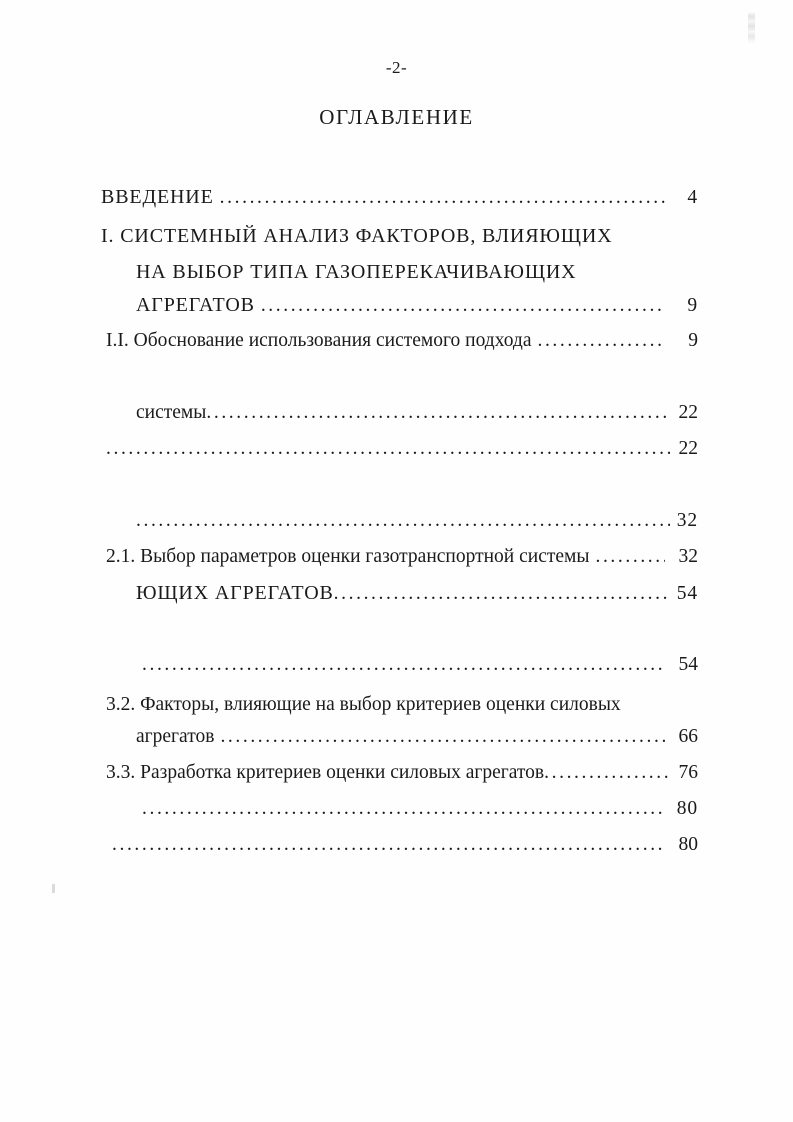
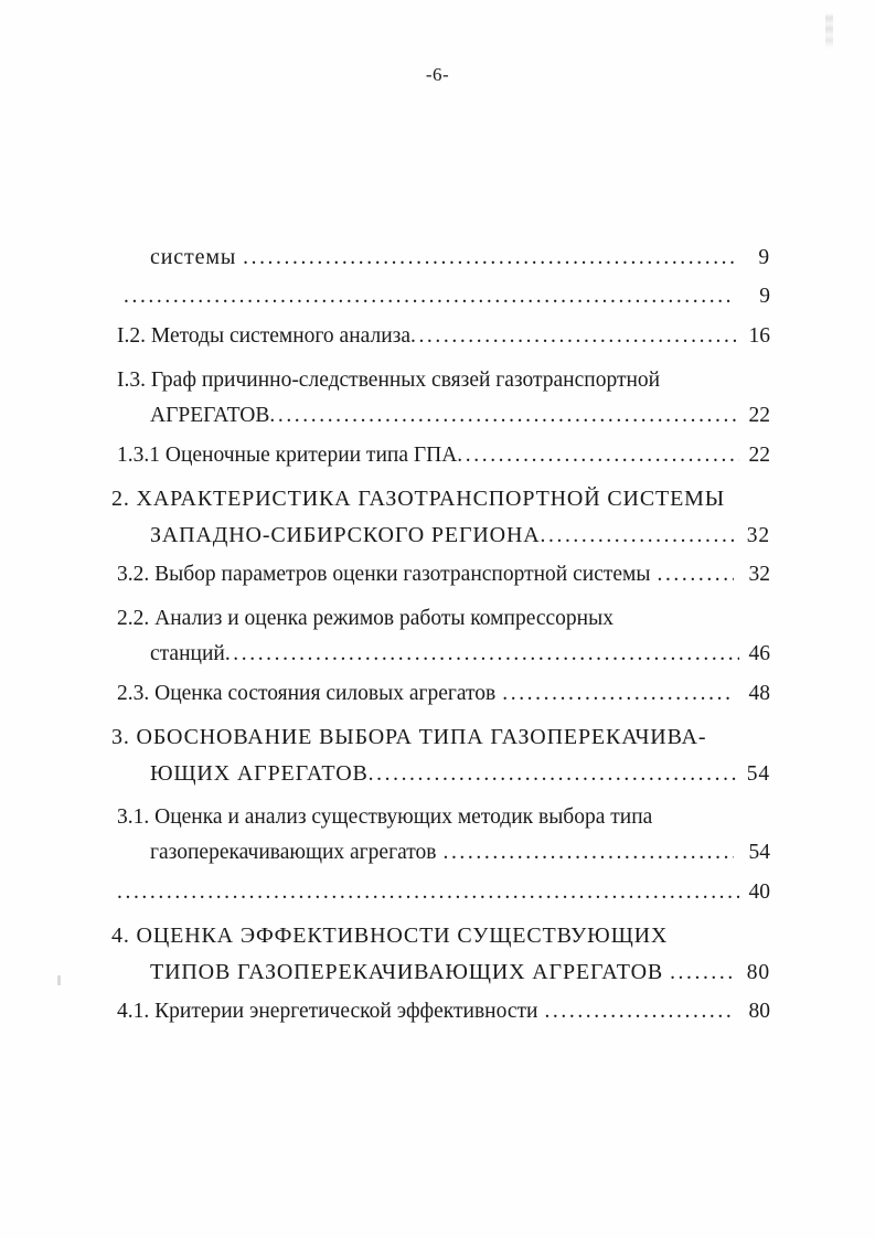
- -2-
+ -6-
- ОГЛАВЛЕНИЕ
- ВВЕДЕНИЕ
- 4
- I. СИСТЕМНЫЙ АНАЛИЗ ФАКТОРОВ, ВЛИЯЮЩИХ
- НА ВЫБОР ТИПА ГАЗОПЕРЕКАЧИВАЮЩИХ
- АГРЕГАТОВ
+ системы
  9
- I.I. Обоснование использования системого подхода
  9
+ I.2. Методы системного анализа
+ 16
+ I.3. Граф причинно-следственных связей газотранспортной
- системы
+ АГРЕГАТОВ
  22
+ 1.3.1 Оценочные критерии типа ГПА
  22
+ 2. ХАРАКТЕРИСТИКА ГАЗОТРАНСПОРТНОЙ СИСТЕМЫ
+ ЗАПАДНО-СИБИРСКОГО РЕГИОНА
  32
- 2.1. Выбор параметров оценки газотранспортной системы
+ 3.2. Выбор параметров оценки газотранспортной системы
  32
+ 2.2. Анализ и оценка режимов работы компрессорных
+ станций
+ 46
+ 2.3. Оценка состояния силовых агрегатов
+ 48
+ 3. ОБОСНОВАНИЕ ВЫБОРА ТИПА ГАЗОПЕРЕКАЧИВА-
  ЮЩИХ АГРЕГАТОВ
  54
+ 3.1. Оценка и анализ существующих методик выбора типа
+ газоперекачивающих агрегатов
  54
- 3.2. Факторы, влияющие на выбор критериев оценки силовых
- агрегатов
- 66
- 3.3. Разработка критериев оценки силовых агрегатов
- 76
+ 40
+ 4. ОЦЕНКА ЭФФЕКТИВНОСТИ СУЩЕСТВУЮЩИХ
+ ТИПОВ ГАЗОПЕРЕКАЧИВАЮЩИХ АГРЕГАТОВ
  80
+ 4.1. Критерии энергетической эффективности
  80
